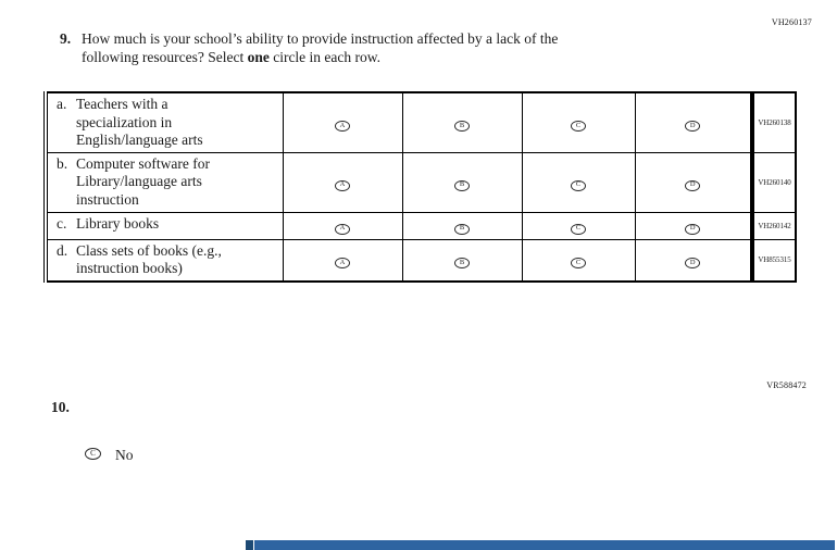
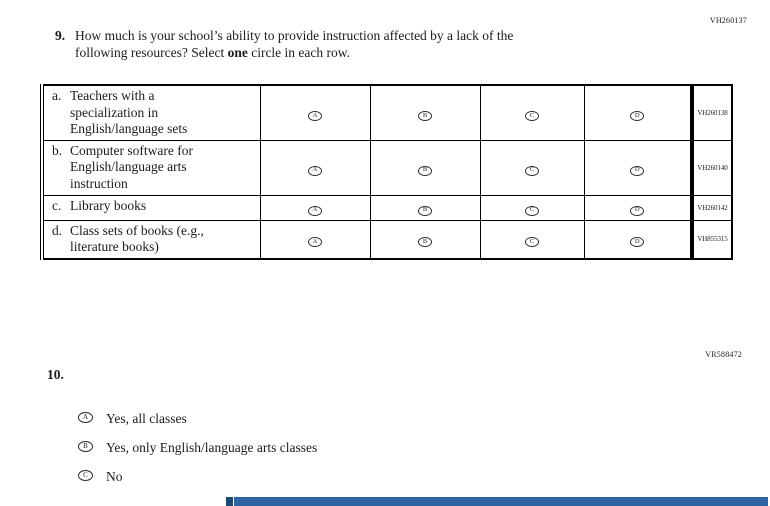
  VH260137
  9.
  How much is your school’s ability to provide instruction affected by a lack of the
  following resources? Select one circle in each row.
- a. Teachers with a specialization in English/language arts					VH260138
+ a. Teachers with a specialization in English/language sets					VH260138
- b. Computer software for Library/language arts instruction					VH260140
+ b. Computer software for English/language arts instruction					VH260140
  c. Library books					VH260142
- d. Class sets of books (e.g., instruction books)					VH855315
+ d. Class sets of books (e.g., literature books)					VH855315
  VR588472
  10.
+ A
+ Yes, all classes
+ B
+ Yes, only English/language arts classes
  C
  No
